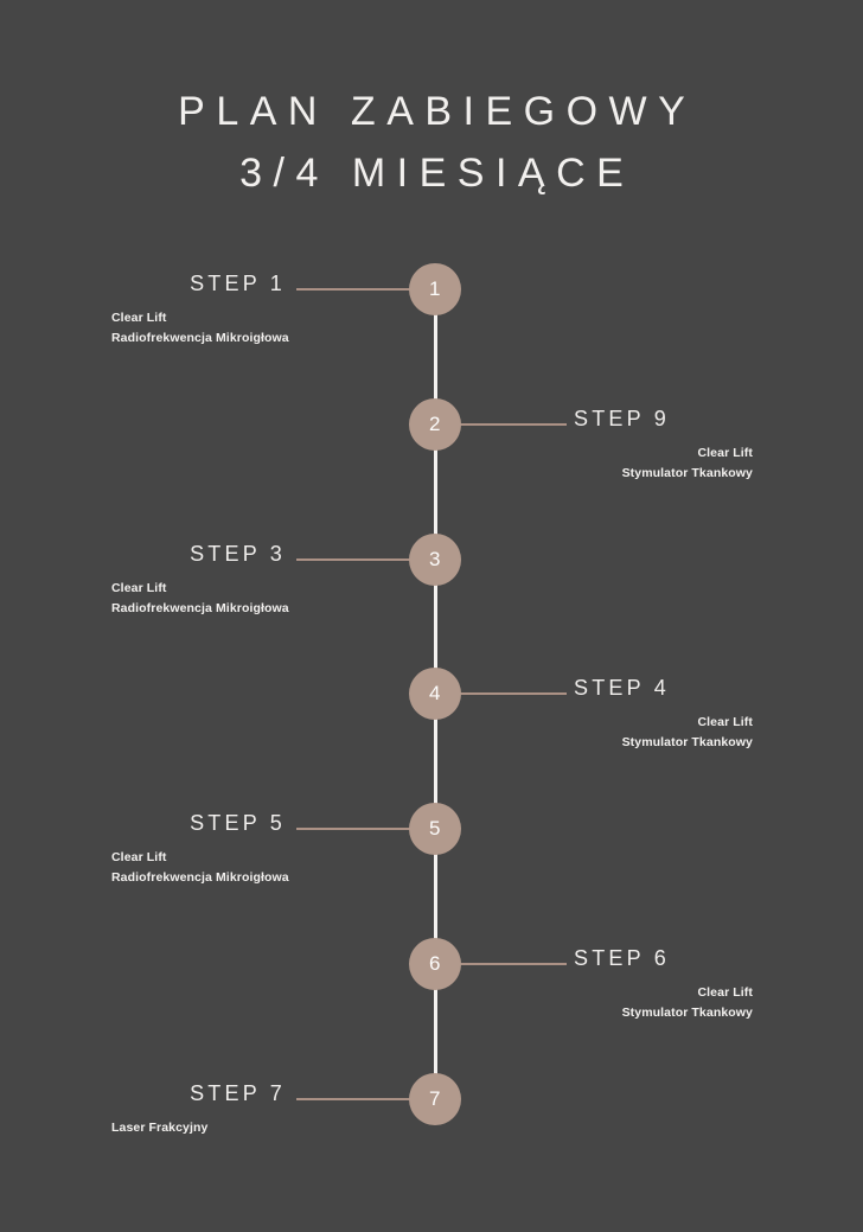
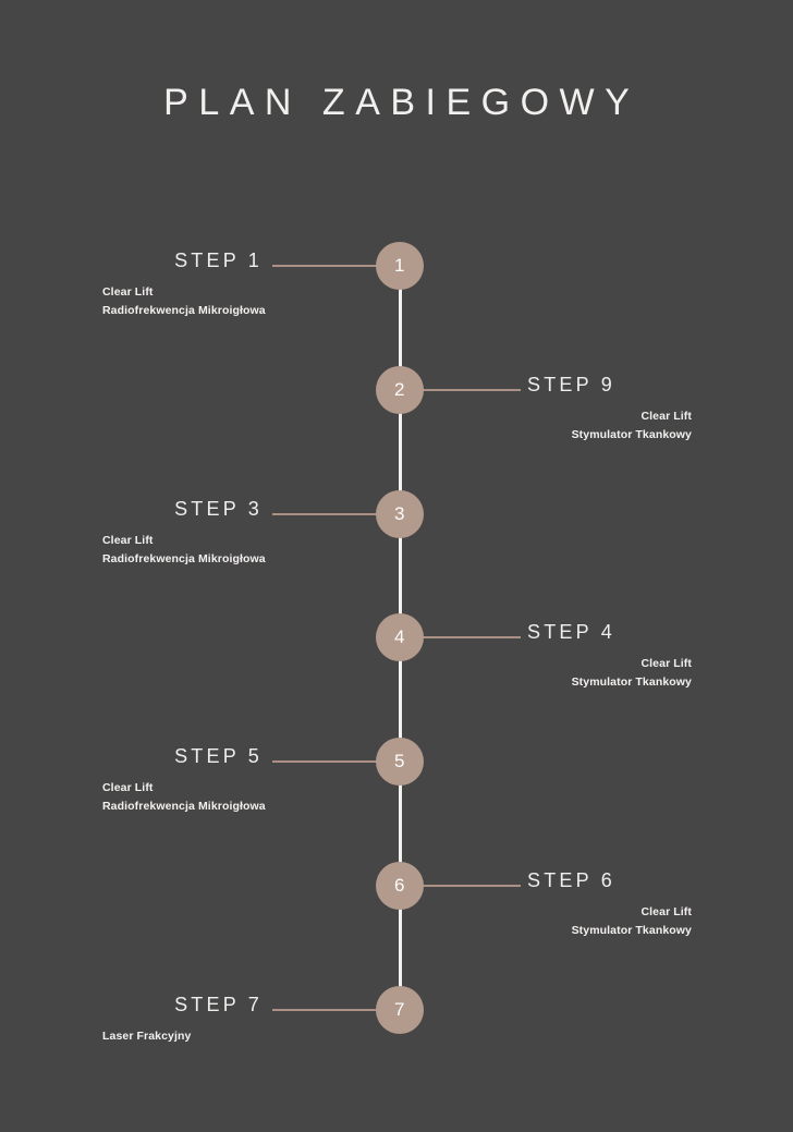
  PLAN ZABIEGOWY
- 3/4 MIESIĄCE
  1
  STEP 1
  Clear Lift
  Radiofrekwencja Mikroigłowa
  2
  STEP 9
  Clear Lift
  Stymulator Tkankowy
  3
  STEP 3
  Clear Lift
  Radiofrekwencja Mikroigłowa
  4
  STEP 4
  Clear Lift
  Stymulator Tkankowy
  5
  STEP 5
  Clear Lift
  Radiofrekwencja Mikroigłowa
  6
  STEP 6
  Clear Lift
  Stymulator Tkankowy
  7
  STEP 7
  Laser Frakcyjny
